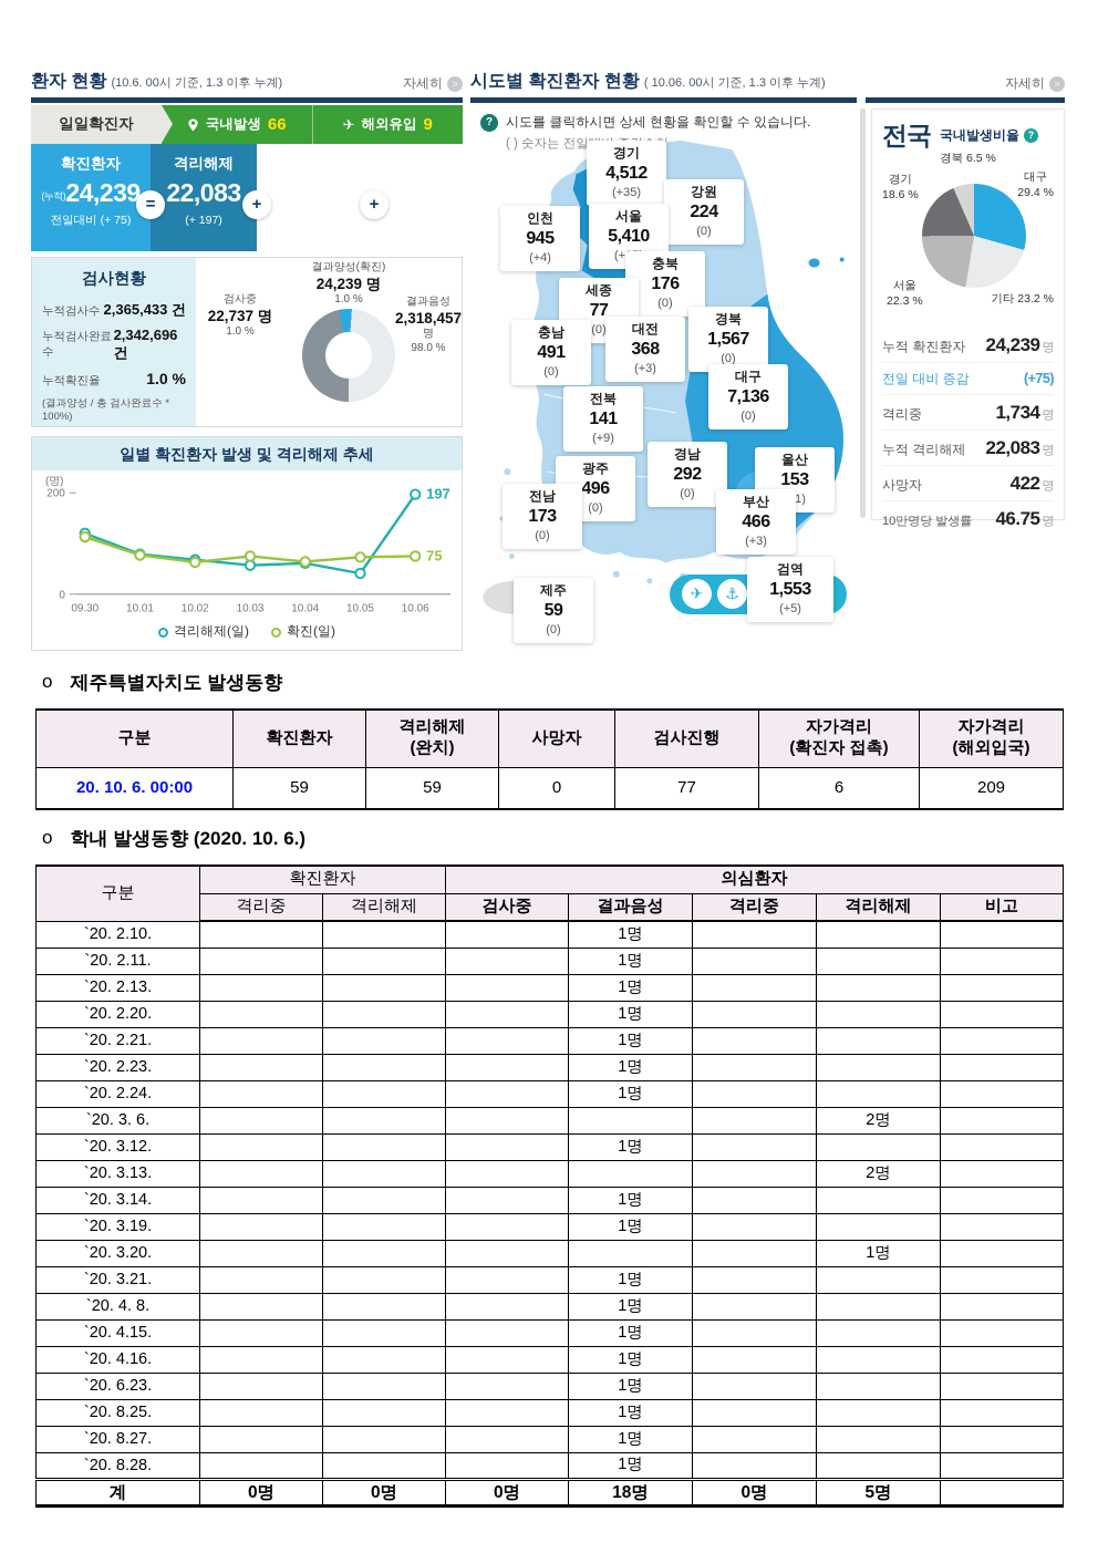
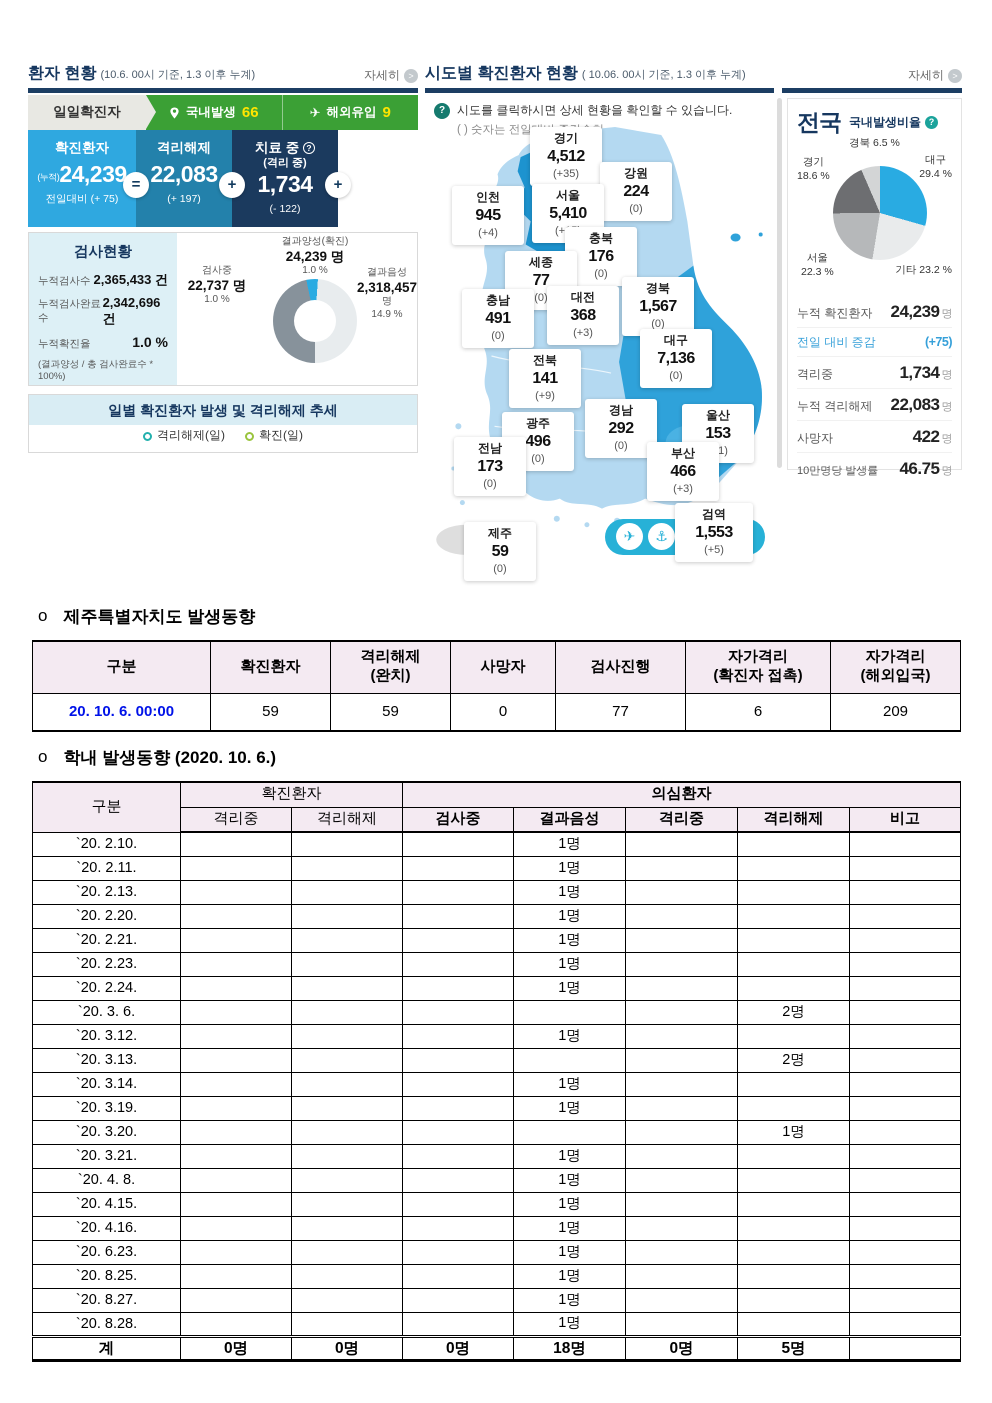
  환자 현황 (10.6. 00시 기준, 1.3 이후 누계)
  자세히
  >
  일일확진자
  국내발생
  66
  ✈
  해외유입
  9
  확진환자
  (누적)24,239
  전일대비 (+ 75)
  격리해제
  22,083
  (+ 197)
+ 치료 중 ?
+ (격리 중)
+ 1,734
+ (- 122)
  =
  +
  +
  검사현황
  누적검사수
  2,365,433 건
  누적검사완료수
  2,342,696 건
  누적확진율
  1.0 %
  (결과양성 / 총 검사완료수 * 100%)
  결과양성(확진)
  24,239 명
  1.0 %
  검사중
  22,737 명
  1.0 %
  결과음성
  2,318,457
  명
- 98.0 %
+ 14.9 %
  일별 확진환자 발생 및 격리해제 추세
- 0
- 200
- (명)
- 09.30
- 10.01
- 10.02
- 10.03
- 10.04
- 10.05
- 10.06
- 197
- 75
  격리해제(일)
  확진(일)
  시도별 확진환자 현황 ( 10.06. 00시 기준, 1.3 이후 누계)
  자세히
  >
  ?
  시도를 클릭하시면 상세 현황을 확인할 수 있습니다.
  경기
  4,512
  (+35)
  강원
  224
  (0)
  인천
  945
  (+4)
  서울
  5,410
  충북
  176
  (0)
  세종
  77
  (0)
  충남
  491
  (0)
  대전
  368
  (+3)
  경북
  1,567
  (0)
  대구
  7,136
  (0)
  전북
  141
  (+9)
  경남
  292
  (0)
  울산
  153
  광주
  496
  (0)
  부산
  466
  (+3)
  전남
  173
  (0)
  제주
  59
  (0)
  ✈
  ⚓
  검역
  1,553
  (+5)
  전국
  국내발생비율
  ?
  경북 6.5 %
  경기
  18.6 %
  대구
  29.4 %
  서울
  22.3 %
  기타 23.2 %
  누적 확진환자
  24,239 명
  전일 대비 증감
  (+75)
  격리중
  1,734 명
  누적 격리해제
  22,083 명
  사망자
  422 명
  10만명당 발생률
  46.75 명
  o
  제주특별자치도 발생동향
  구분	확진환자	격리해제 (완치)	사망자	검사진행	자가격리 (확진자 접촉)	자가격리 (해외입국)
  20. 10. 6. 00:00	59	59	0	77	6	209
  o
  학내 발생동향 (2020. 10. 6.)
  구분	확진환자	의심환자
  격리중	격리해제	검사중	결과음성	격리중	격리해제	비고
  `20. 2.10.				1명
  `20. 2.11.				1명
  `20. 2.13.				1명
  `20. 2.20.				1명
  `20. 2.21.				1명
  `20. 2.23.				1명
  `20. 2.24.				1명
  `20. 3. 6.						2명
  `20. 3.12.				1명
  `20. 3.13.						2명
  `20. 3.14.				1명
  `20. 3.19.				1명
  `20. 3.20.						1명
  `20. 3.21.				1명
  `20. 4. 8.				1명
  `20. 4.15.				1명
  `20. 4.16.				1명
  `20. 6.23.				1명
  `20. 8.25.				1명
  `20. 8.27.				1명
  `20. 8.28.				1명
  계	0명	0명	0명	18명	0명	5명
